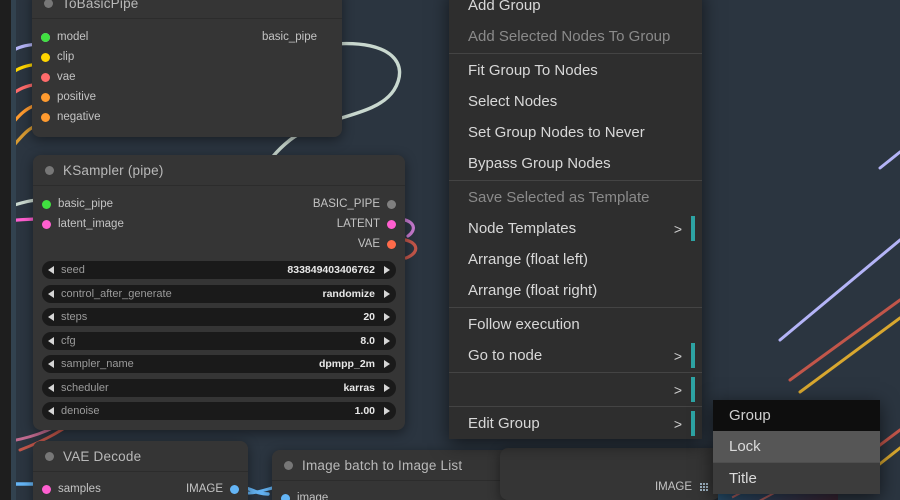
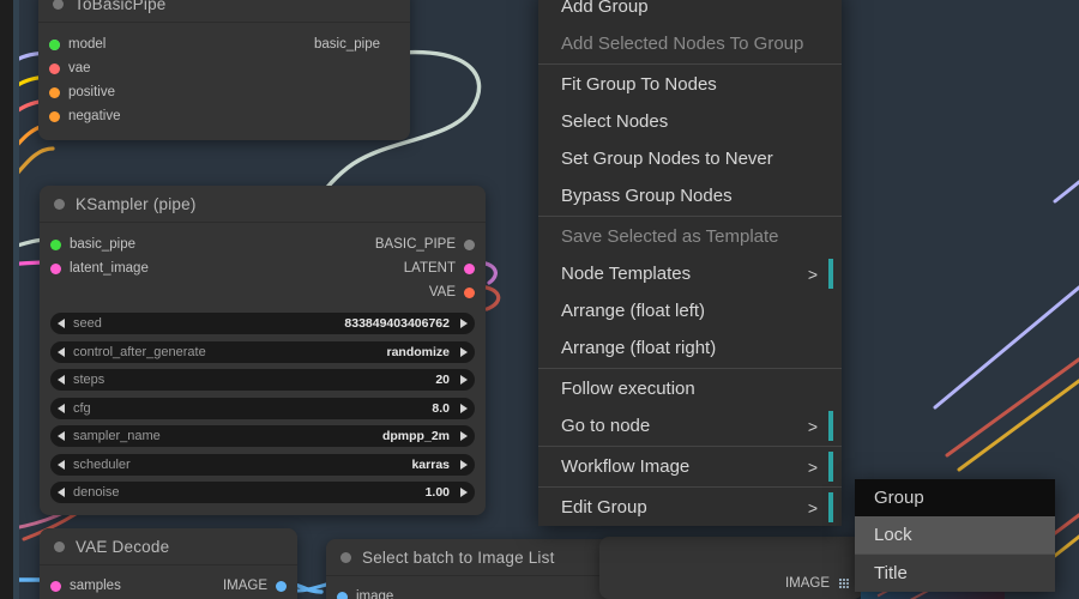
  ToBasicPipe
  model
  basic_pipe
- clip
  vae
  positive
  negative
  KSampler (pipe)
  basic_pipe
  BASIC_PIPE
  latent_image
  LATENT
  VAE
  seed
  833849403406762
  control_after_generate
  randomize
  steps
  20
  cfg
  8.0
  sampler_name
  dpmpp_2m
  scheduler
  karras
  denoise
  1.00
  VAE Decode
  samples
  IMAGE
- Image batch to Image List
+ Select batch to Image List
  image
  IMAGE
  Add Group
  Add Selected Nodes To Group
  Fit Group To Nodes
  Select Nodes
  Set Group Nodes to Never
  Bypass Group Nodes
  Save Selected as Template
  Node Templates
  >
  Arrange (float left)
  Arrange (float right)
  Follow execution
  Go to node
  >
+ Workflow Image
  >
  Edit Group
  >
  Group
  Lock
  Title
